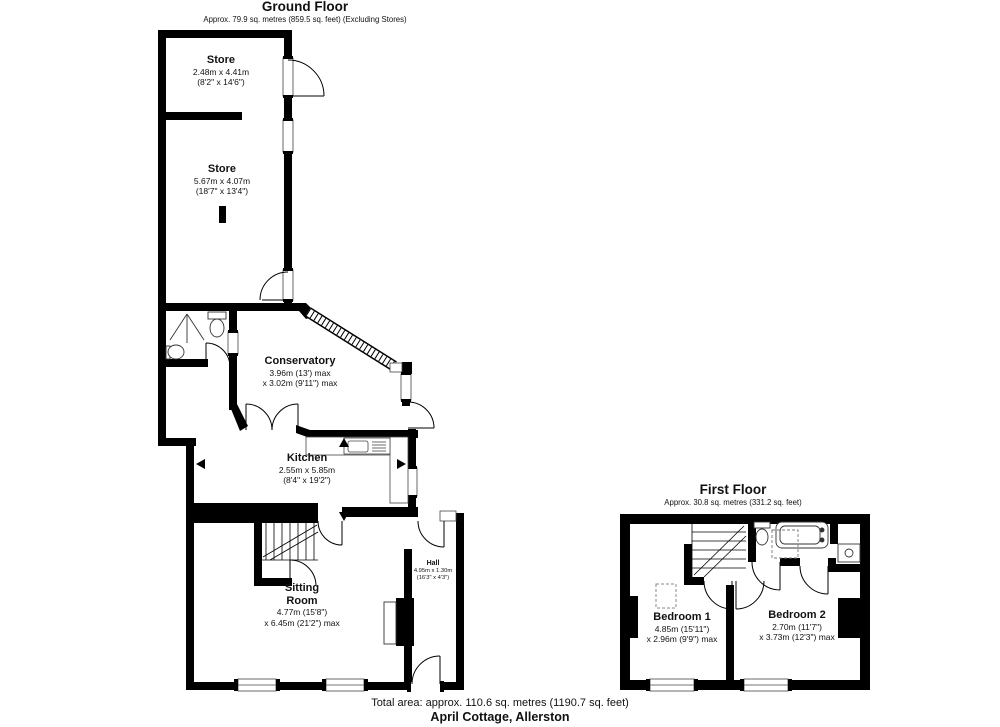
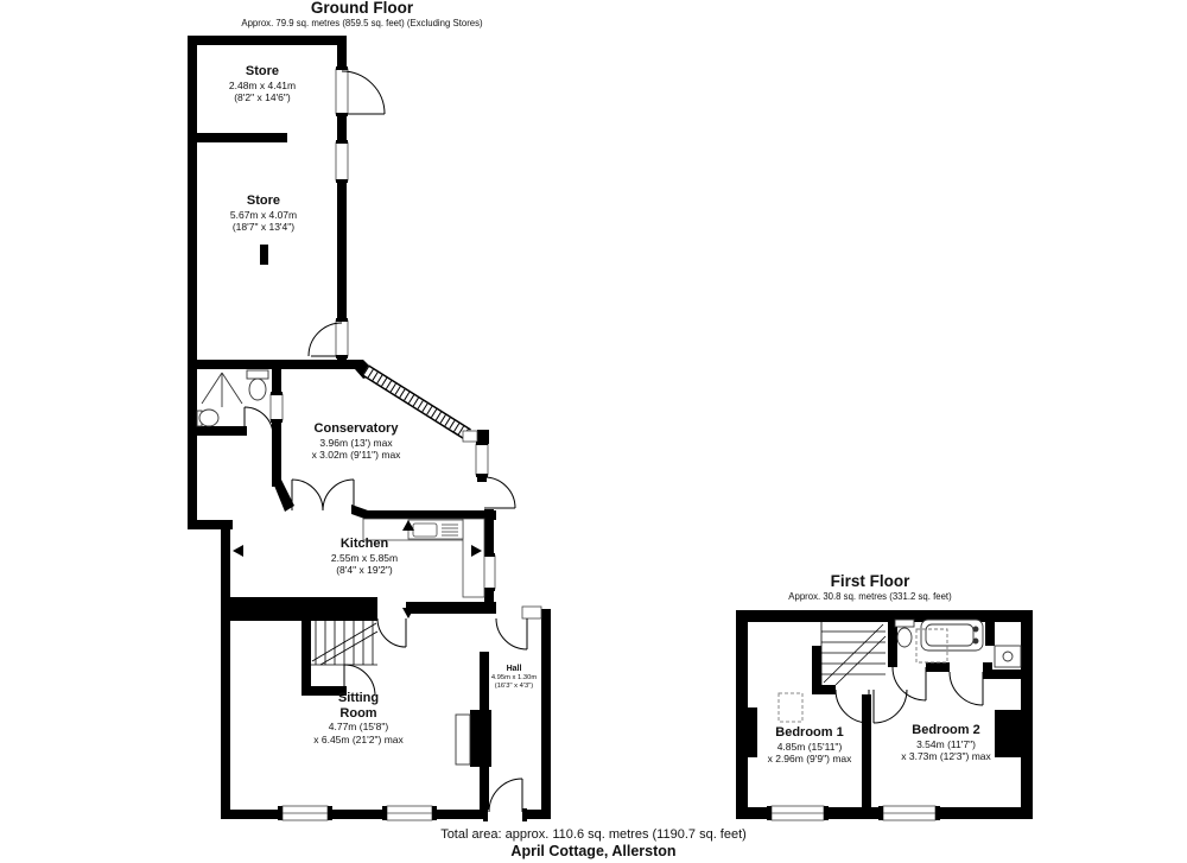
  Ground Floor
  Approx. 79.9 sq. metres (859.5 sq. feet) (Excluding Stores)
  Store
  2.48m x 4.41m
  (8'2" x 14'6")
  Store
  5.67m x 4.07m
  (18'7" x 13'4")
  Conservatory
  3.96m (13') max
  x 3.02m (9'11") max
  Kitchen
  2.55m x 5.85m
  (8'4" x 19'2")
  Sitting Room
  4.77m (15'8")
  x 6.45m (21'2") max
  First Floor
  Approx. 30.8 sq. metres (331.2 sq. feet)
  Bedroom 1
  4.85m (15'11")
  x 2.96m (9'9") max
  Bedroom 2
- 2.70m (11'7")
+ 3.54m (11'7")
  x 3.73m (12'3") max
  Total area: approx. 110.6 sq. metres (1190.7 sq. feet)
  April Cottage, Allerston
